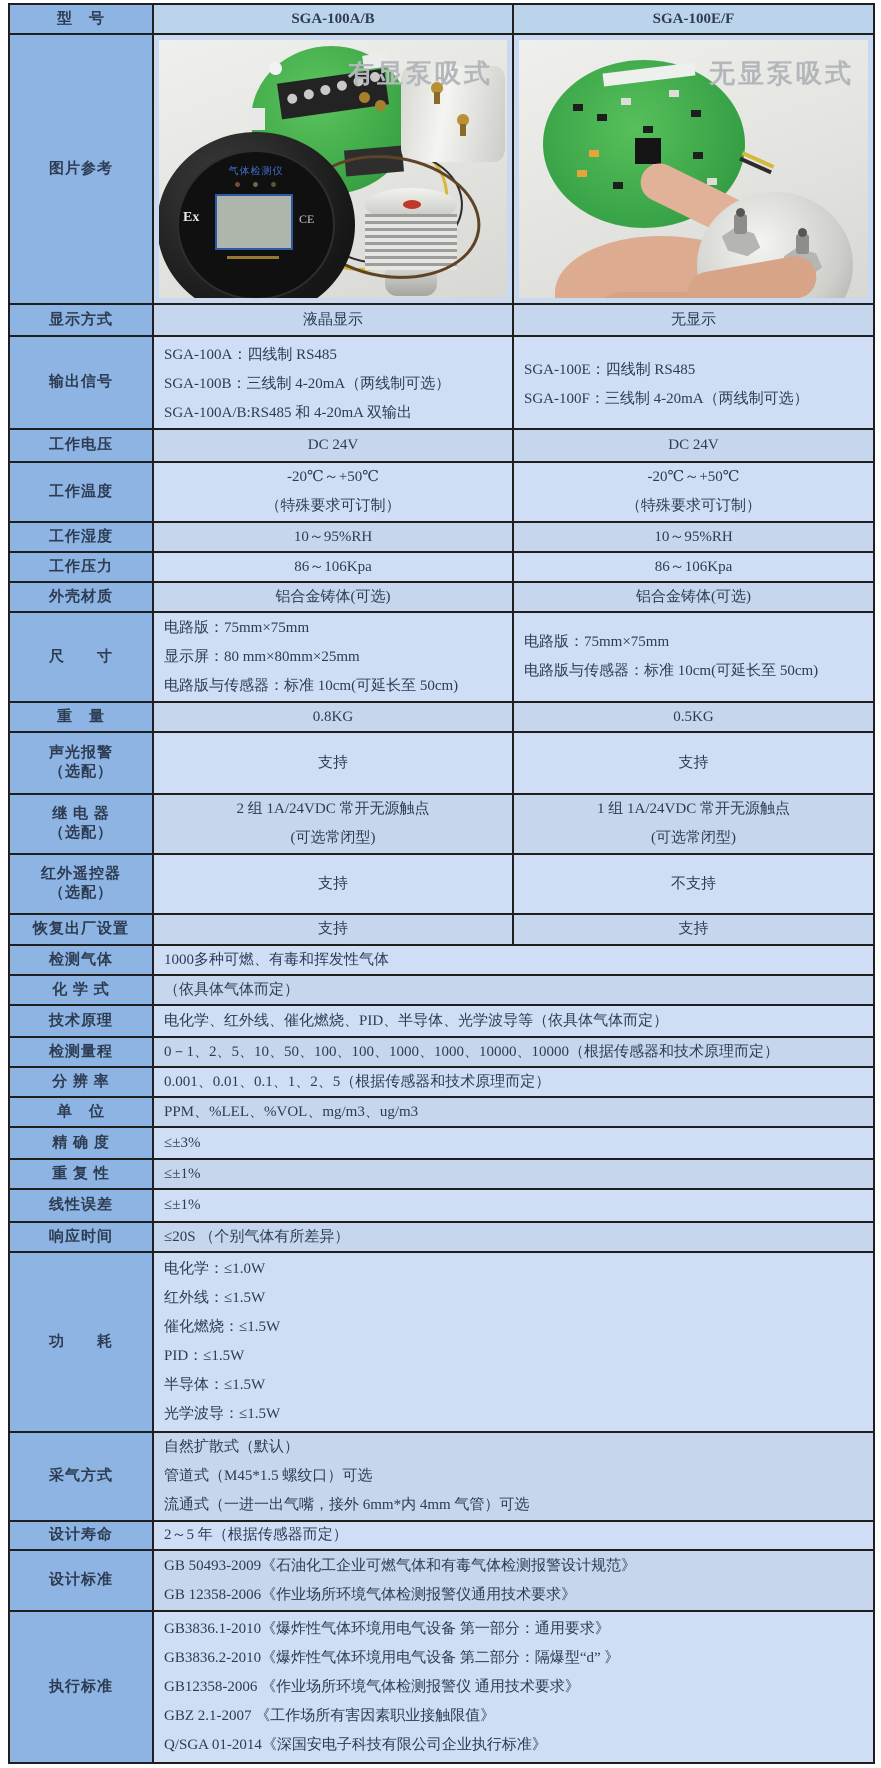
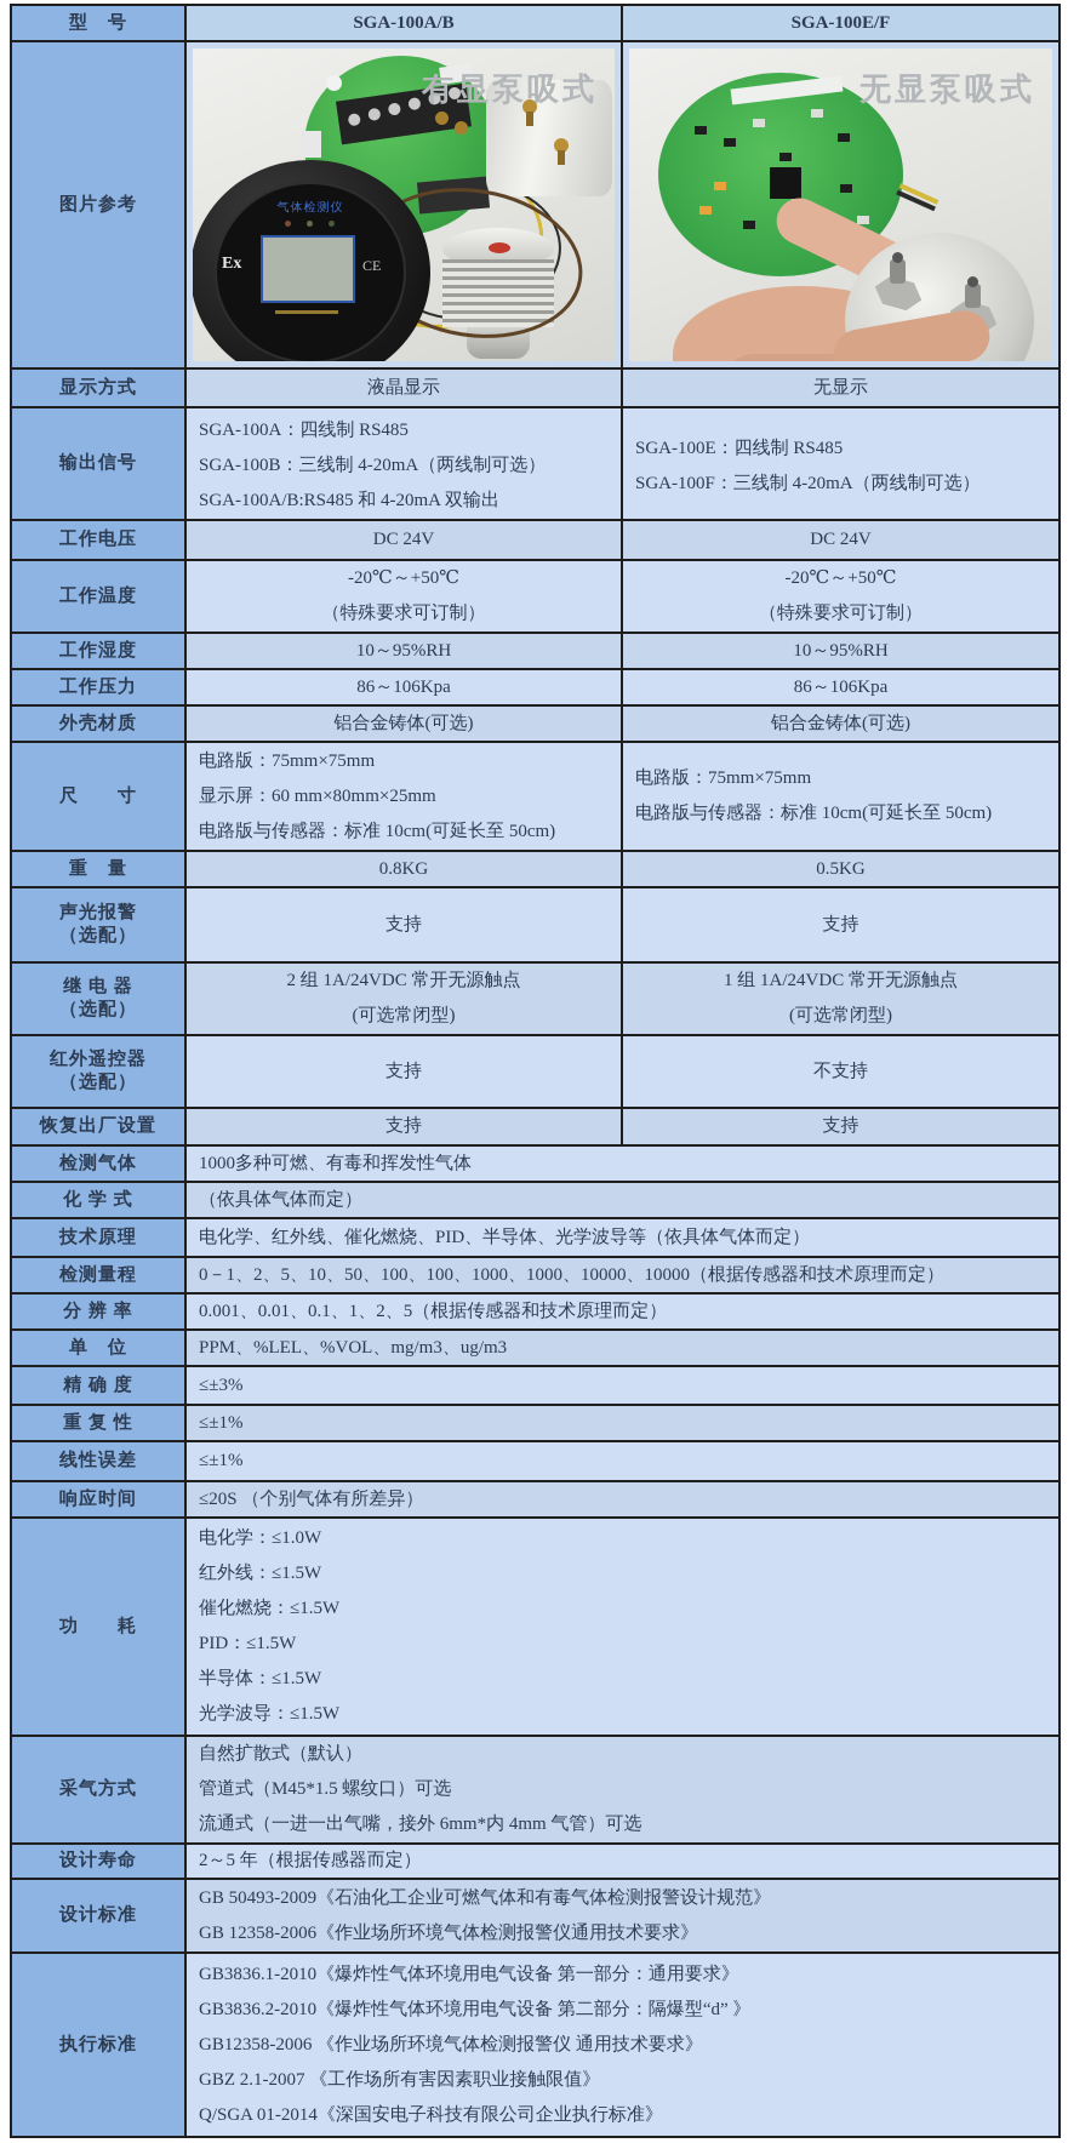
  型 号	SGA-100A/B	SGA-100E/F
  图片参考	气体检测仪 Ex CE 有显泵吸式	无显泵吸式
  显示方式	液晶显示	无显示
  输出信号	SGA-100A：四线制 RS485 SGA-100B：三线制 4-20mA（两线制可选） SGA-100A/B:RS485 和 4-20mA 双输出	SGA-100E：四线制 RS485 SGA-100F：三线制 4-20mA（两线制可选）
  工作电压	DC 24V	DC 24V
  工作温度	-20℃～+50℃ （特殊要求可订制）	-20℃～+50℃ （特殊要求可订制）
  工作湿度	10～95%RH	10～95%RH
  工作压力	86～106Kpa	86～106Kpa
  外壳材质	铝合金铸体(可选)	铝合金铸体(可选)
- 尺 寸	电路版：75mm×75mm 显示屏：80 mm×80mm×25mm 电路版与传感器：标准 10cm(可延长至 50cm)	电路版：75mm×75mm 电路版与传感器：标准 10cm(可延长至 50cm)
+ 尺 寸	电路版：75mm×75mm 显示屏：60 mm×80mm×25mm 电路版与传感器：标准 10cm(可延长至 50cm)	电路版：75mm×75mm 电路版与传感器：标准 10cm(可延长至 50cm)
  重 量	0.8KG	0.5KG
  声光报警 （选配）	支持	支持
  继 电 器 （选配）	2 组 1A/24VDC 常开无源触点 (可选常闭型)	1 组 1A/24VDC 常开无源触点 (可选常闭型)
  红外遥控器 （选配）	支持	不支持
  恢复出厂设置	支持	支持
  检测气体	1000多种可燃、有毒和挥发性气体
  化 学 式	（依具体气体而定）
  技术原理	电化学、红外线、催化燃烧、PID、半导体、光学波导等（依具体气体而定）
  检测量程	0－1、2、5、10、50、100、100、1000、1000、10000、10000（根据传感器和技术原理而定）
  分 辨 率	0.001、0.01、0.1、1、2、5（根据传感器和技术原理而定）
  单 位	PPM、%LEL、%VOL、mg/m3、ug/m3
  精 确 度	≤±3%
  重 复 性	≤±1%
  线性误差	≤±1%
  响应时间	≤20S （个别气体有所差异）
  功 耗	电化学：≤1.0W 红外线：≤1.5W 催化燃烧：≤1.5W PID：≤1.5W 半导体：≤1.5W 光学波导：≤1.5W
  采气方式	自然扩散式（默认） 管道式（M45*1.5 螺纹口）可选 流通式（一进一出气嘴，接外 6mm*内 4mm 气管）可选
  设计寿命	2～5 年（根据传感器而定）
  设计标准	GB 50493-2009《石油化工企业可燃气体和有毒气体检测报警设计规范》 GB 12358-2006《作业场所环境气体检测报警仪通用技术要求》
  执行标准	GB3836.1-2010《爆炸性气体环境用电气设备 第一部分：通用要求》 GB3836.2-2010《爆炸性气体环境用电气设备 第二部分：隔爆型“d” 》 GB12358-2006 《作业场所环境气体检测报警仪 通用技术要求》 GBZ 2.1-2007 《工作场所有害因素职业接触限值》 Q/SGA 01-2014《深国安电子科技有限公司企业执行标准》
